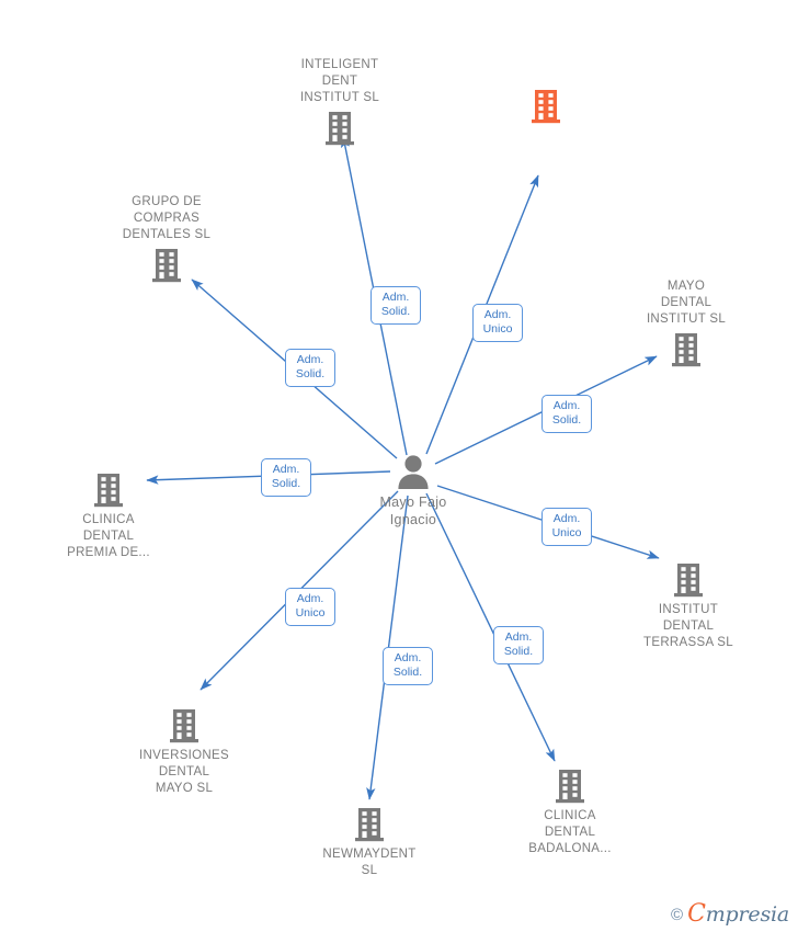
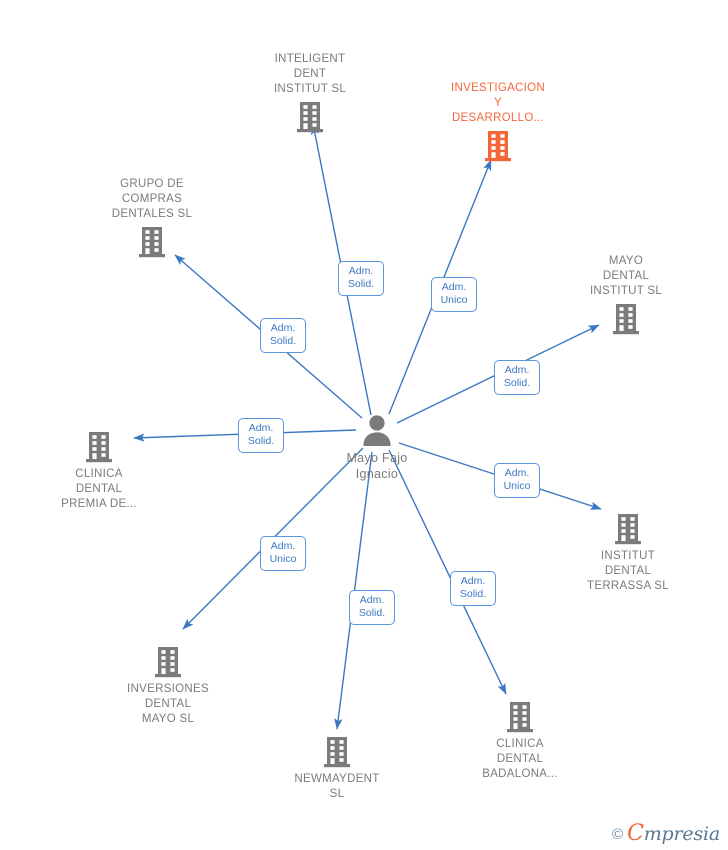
  INTELIGENT
  DENT
  INSTITUT SL
+ INVESTIGACION
+ Y
+ DESARROLLO...
  GRUPO DE
  COMPRAS
  DENTALES SL
  MAYO
  DENTAL
  INSTITUT SL
  CLINICA
  DENTAL
  PREMIA DE...
  INSTITUT
  DENTAL
  TERRASSA SL
  INVERSIONES
  DENTAL
  MAYO SL
  CLINICA
  DENTAL
  BADALONA...
  NEWMAYDENT
  SL
  Mayo Fajo
  Ignacio
  Adm.
  Solid.
  Adm.
  Unico
  Adm.
  Solid.
  Adm.
  Solid.
  Adm.
  Solid.
  Adm.
  Unico
  Adm.
  Unico
  Adm.
  Solid.
  Adm.
  Solid.
  ©
  Cmpresia
